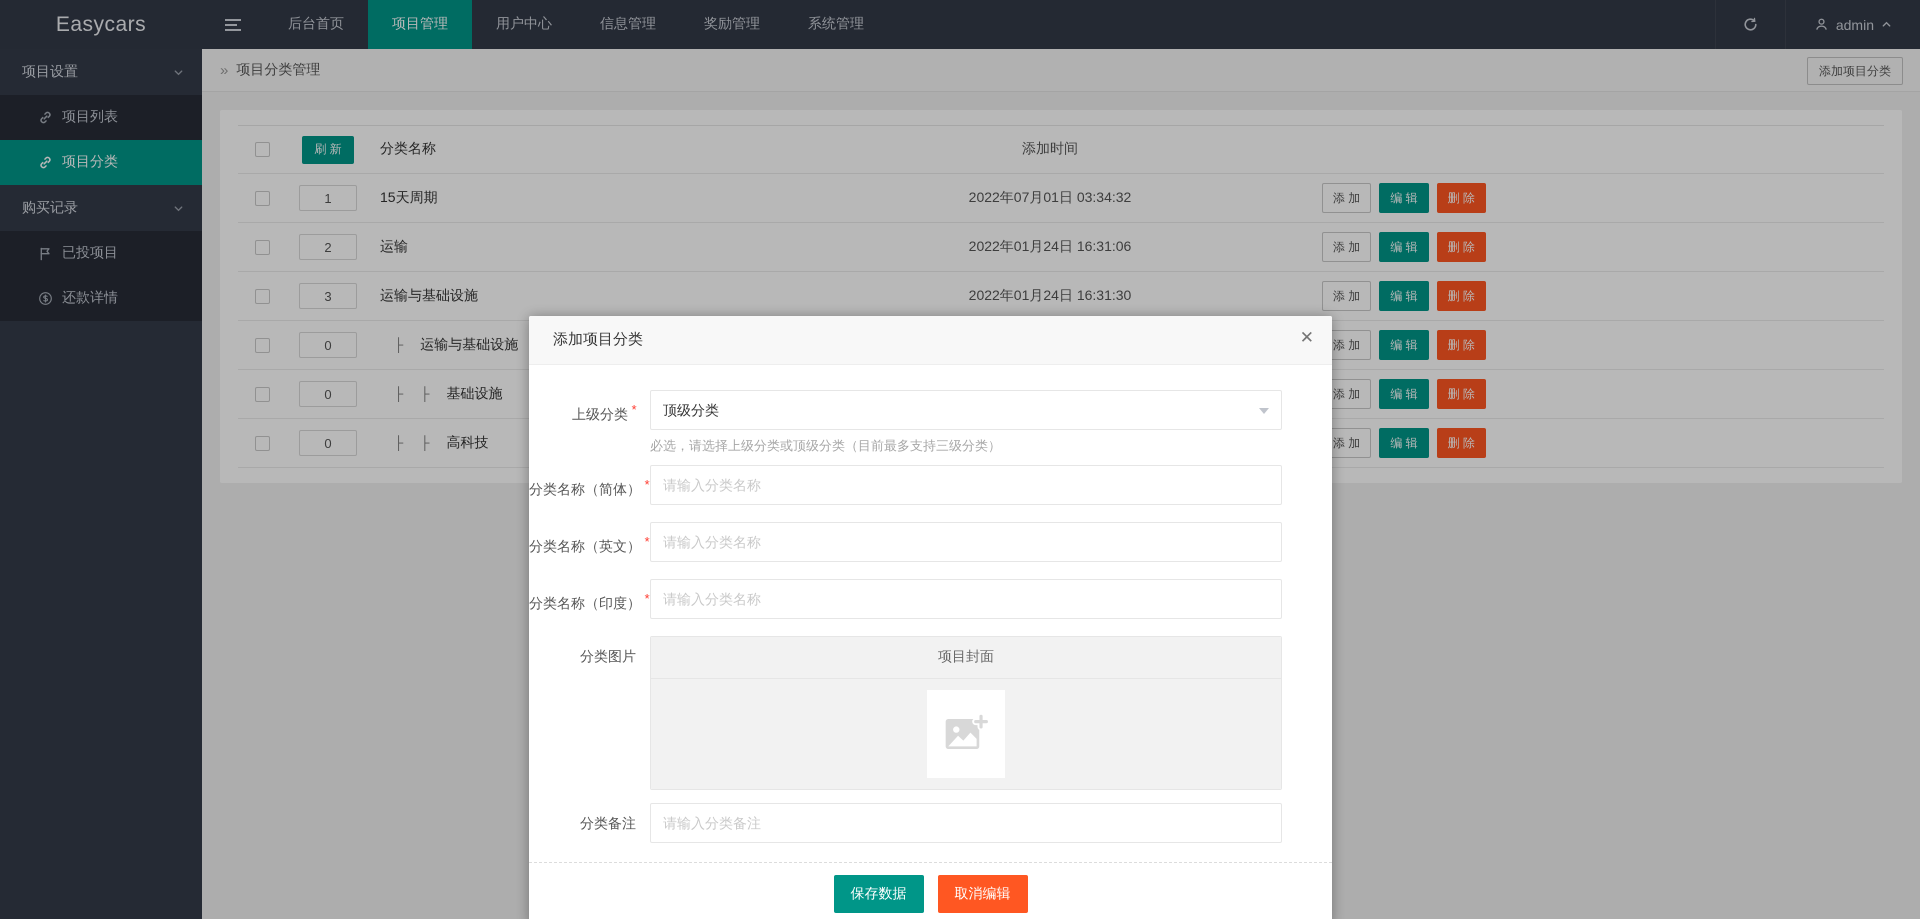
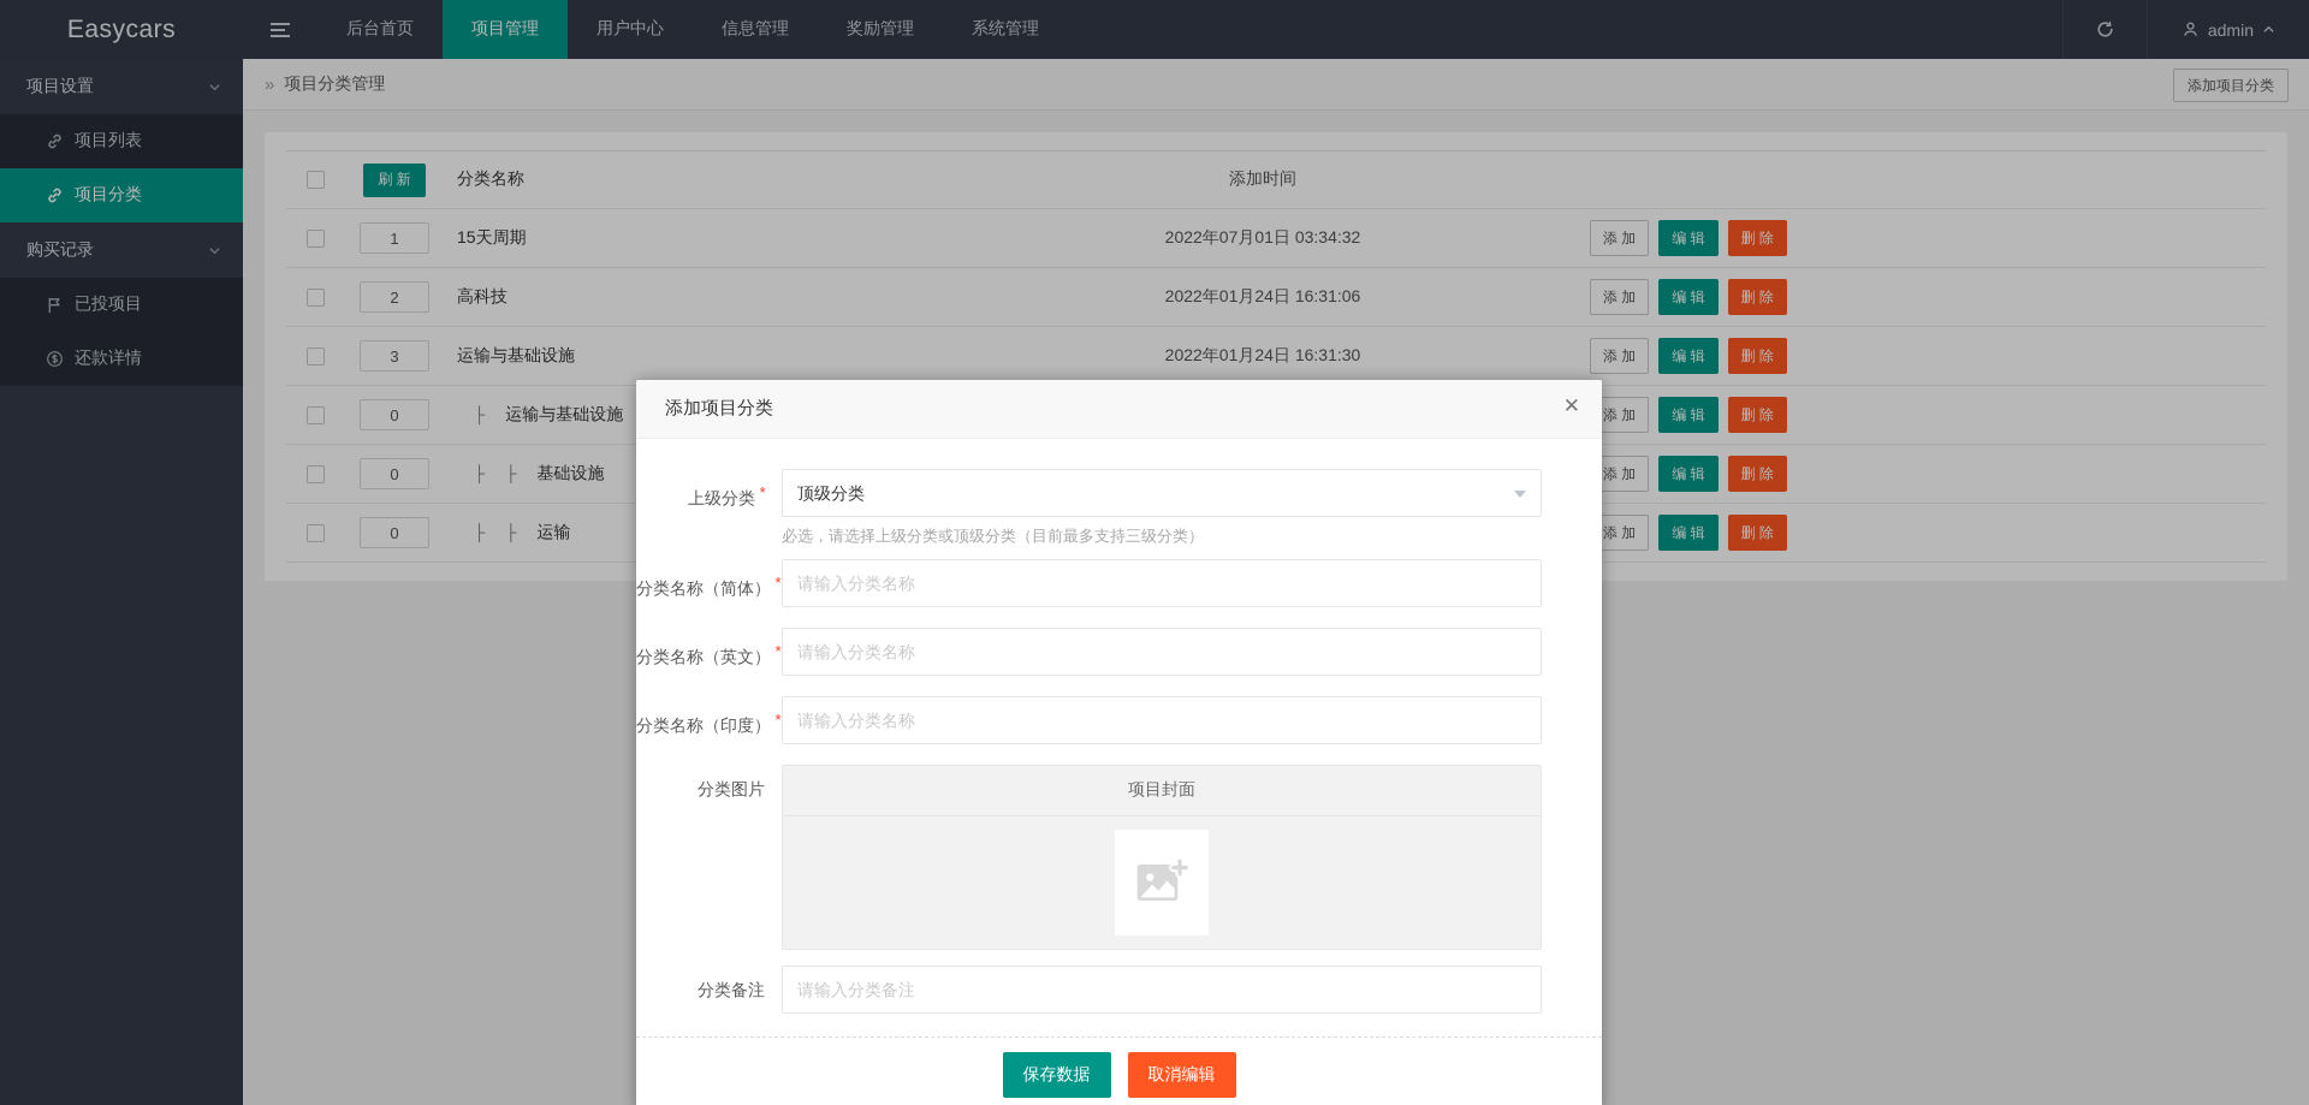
  Easycars
  后台首页
  项目管理
  用户中心
  信息管理
  奖励管理
  系统管理
  admin
  项目设置
  项目列表
  项目分类
  购买记录
  已投项目
  还款详情
  »
  项目分类管理
  添加项目分类
  刷 新
  分类名称
  添加时间
  1
  15天周期
  2022年07月01日 03:34:32
  添 加
  编 辑
  删 除
  2
- 运输
+ 高科技
  2022年01月24日 16:31:06
  添 加
  编 辑
  删 除
  3
  运输与基础设施
  2022年01月24日 16:31:30
  添 加
  编 辑
  删 除
  0
  ├ 运输与基础设施
  添 加
  编 辑
  删 除
  0
  ├ ├ 基础设施
  添 加
  编 辑
  删 除
  0
- ├ ├ 高科技
+ ├ ├ 运输
  添 加
  编 辑
  删 除
  添加项目分类
  ✕
  上级分类 *
  顶级分类
  必选，请选择上级分类或顶级分类（目前最多支持三级分类）
  分类名称（简体） *
  请输入分类名称
  分类名称（英文） *
  请输入分类名称
  分类名称（印度） *
  请输入分类名称
  分类图片
  项目封面
  分类备注
  请输入分类备注
  保存数据
  取消编辑
